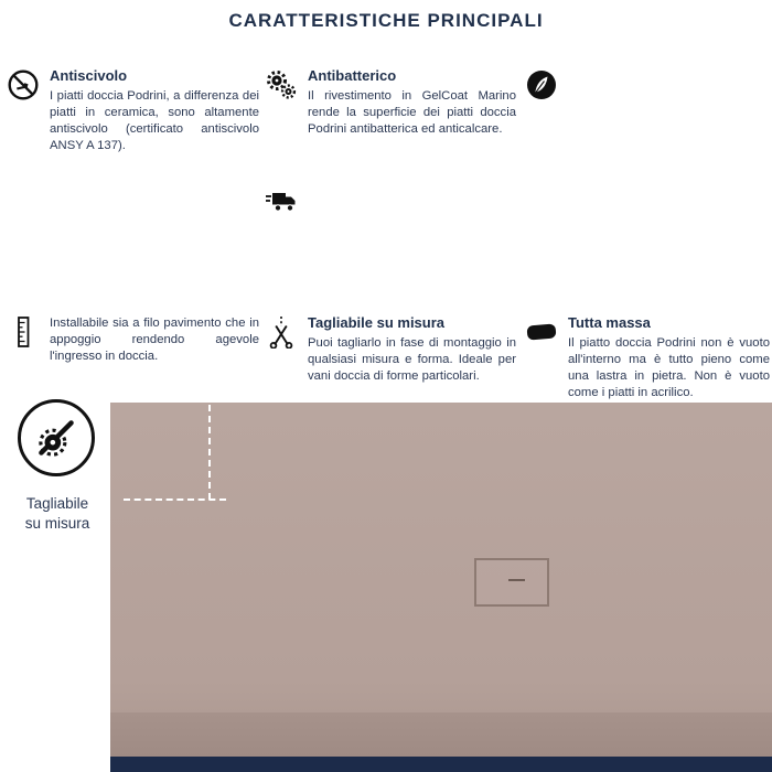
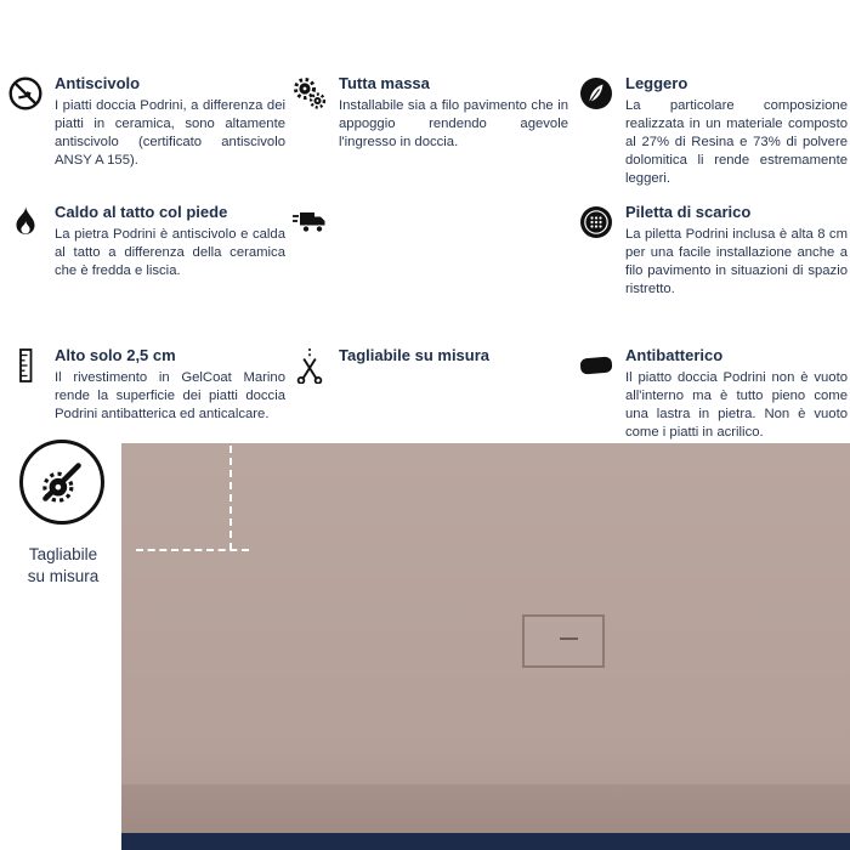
- CARATTERISTICHE PRINCIPALI
  Antiscivolo
- I piatti doccia Podrini, a differenza dei piatti in ceramica, sono altamente antiscivolo (certificato antiscivolo ANSY A 137).
+ I piatti doccia Podrini, a differenza dei piatti in ceramica, sono altamente antiscivolo (certificato antiscivolo ANSY A 155).
- Antibatterico
+ Tutta massa
- Il rivestimento in GelCoat Marino rende la superficie dei piatti doccia Podrini antibatterica ed anticalcare.
+ Installabile sia a filo pavimento che in appoggio rendendo agevole l'ingresso in doccia.
+ Leggero
+ La particolare composizione realizzata in un materiale composto al 27% di Resina e 73% di polvere dolomitica li rende estremamente leggeri.
+ Caldo al tatto col piede
+ La pietra Podrini è antiscivolo e calda al tatto a differenza della ceramica che è fredda e liscia.
+ Piletta di scarico
+ La piletta Podrini inclusa è alta 8 cm per una facile installazione anche a filo pavimento in situazioni di spazio ristretto.
+ Alto solo 2,5 cm
- Installabile sia a filo pavimento che in appoggio rendendo agevole l'ingresso in doccia.
+ Il rivestimento in GelCoat Marino rende la superficie dei piatti doccia Podrini antibatterica ed anticalcare.
  Tagliabile su misura
- Puoi tagliarlo in fase di montaggio in qualsiasi misura e forma. Ideale per vani doccia di forme particolari.
- Tutta massa
+ Antibatterico
  Il piatto doccia Podrini non è vuoto all'interno ma è tutto pieno come una lastra in pietra. Non è vuoto come i piatti in acrilico.
  Tagliabile
  su misura
